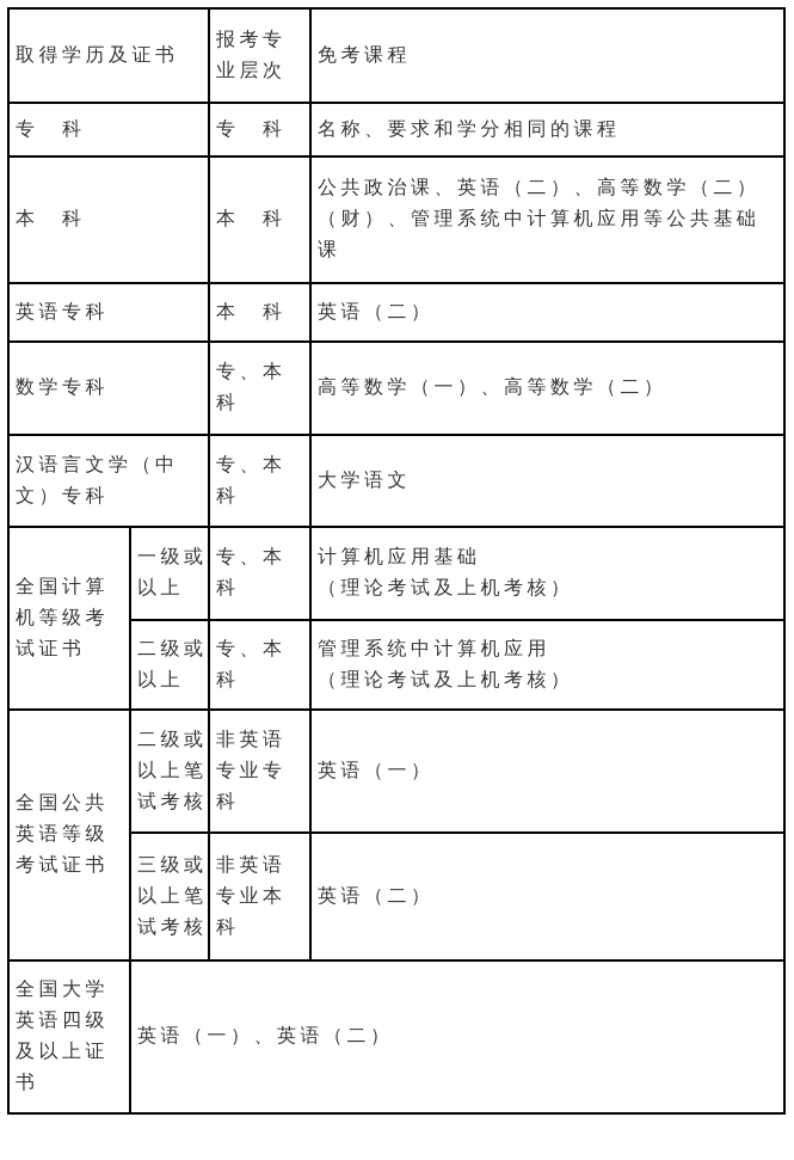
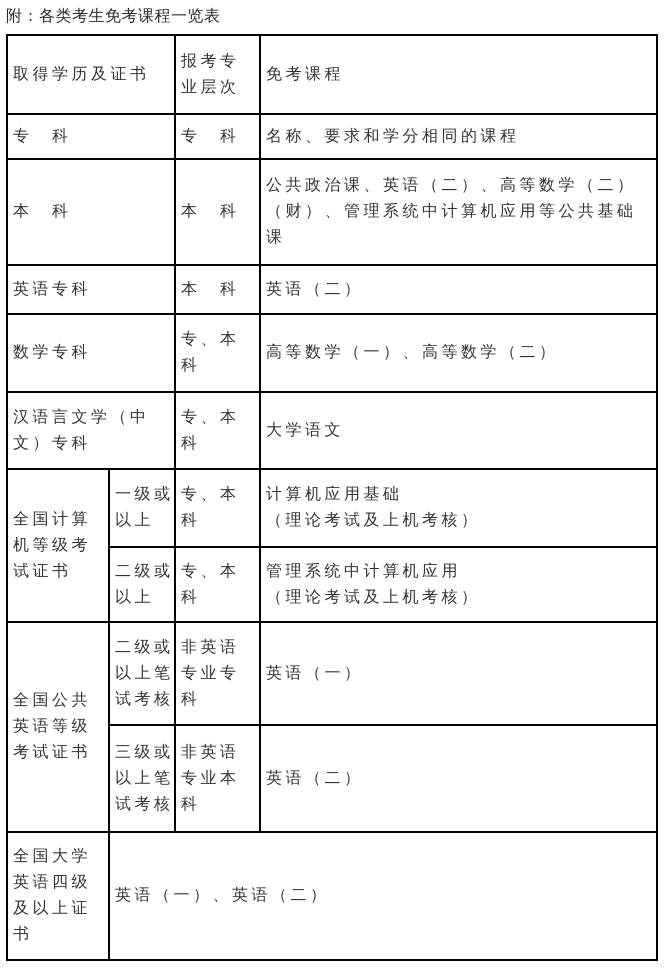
+ 附：各类考生免考课程一览表
  取得学历及证书	报考专 业层次	免考课程
  专 科	专 科	名称、要求和学分相同的课程
  本 科	本 科	公共政治课、英语（二）、高等数学（二） （财）、管理系统中计算机应用等公共基础 课
  英语专科	本 科	英语（二）
  数学专科	专、本 科	高等数学（一）、高等数学（二）
  汉语言文学（中 文）专科	专、本 科	大学语文
  全国计算 机等级考 试证书	一级或 以上	专、本 科	计算机应用基础 （理论考试及上机考核）
  二级或 以上	专、本 科	管理系统中计算机应用 （理论考试及上机考核）
  全国公共 英语等级 考试证书	二级或 以上笔 试考核	非英语 专业专 科	英语（一）
  三级或 以上笔 试考核	非英语 专业本 科	英语（二）
  全国大学 英语四级 及以上证 书	英语（一）、英语（二）
